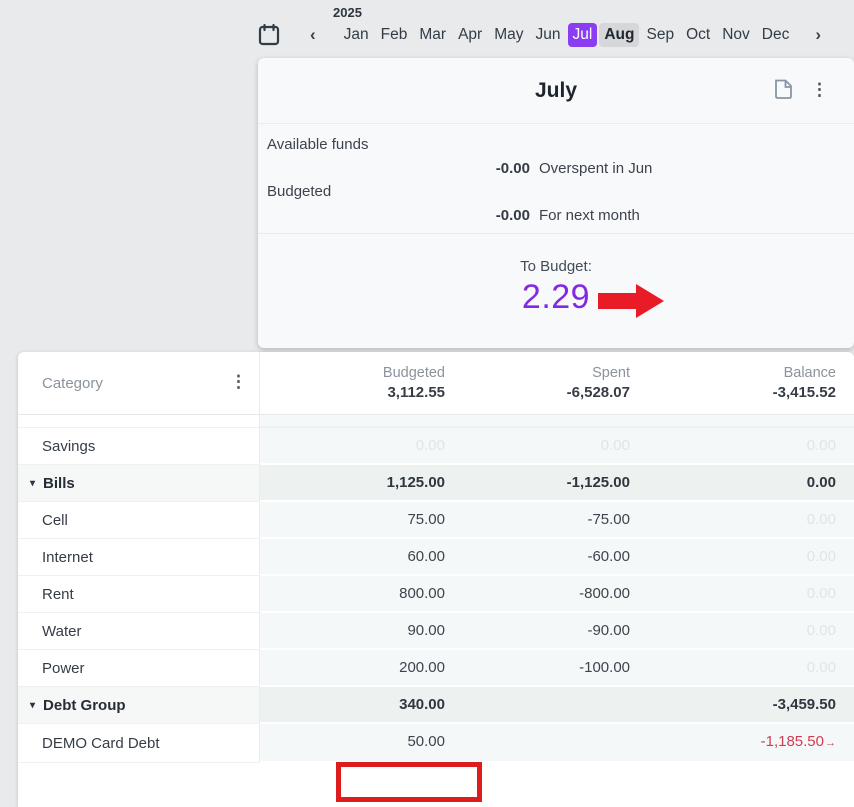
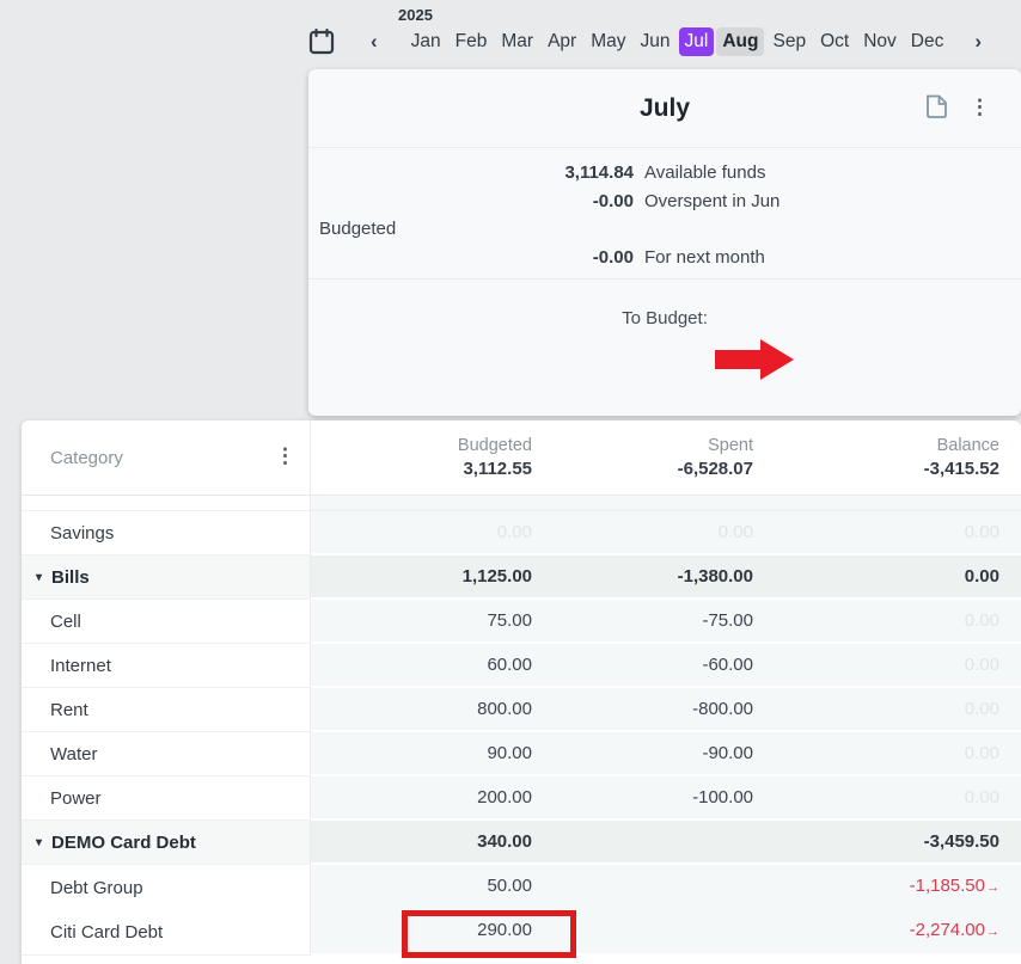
  2025
  ‹
  Jan
  Feb
  Mar
  Apr
  May
  Jun
  Jul
  Aug
  Sep
  Oct
  Nov
  Dec
  ›
  July
  ⋮
+ 3,114.84
  Available funds
  -0.00
  Overspent in Jun
  Budgeted
  -0.00
  For next month
  To Budget:
- 2.29
  Category
  ⋮
  Budgeted
  3,112.55
  Spent
  -6,528.07
  Balance
  -3,415.52
  Savings
  ▾
  Bills
  1,125.00
- -1,125.00
+ -1,380.00
  0.00
  Cell
  75.00
  -75.00
  Internet
  60.00
  -60.00
  Rent
  800.00
  -800.00
  Water
  90.00
  -90.00
  Power
  200.00
  -100.00
  ▾
- Debt Group
+ DEMO Card Debt
  340.00
  -3,459.50
- DEMO Card Debt
+ Debt Group
  50.00
  -1,185.50→
+ Citi Card Debt
+ 290.00
+ -2,274.00→
